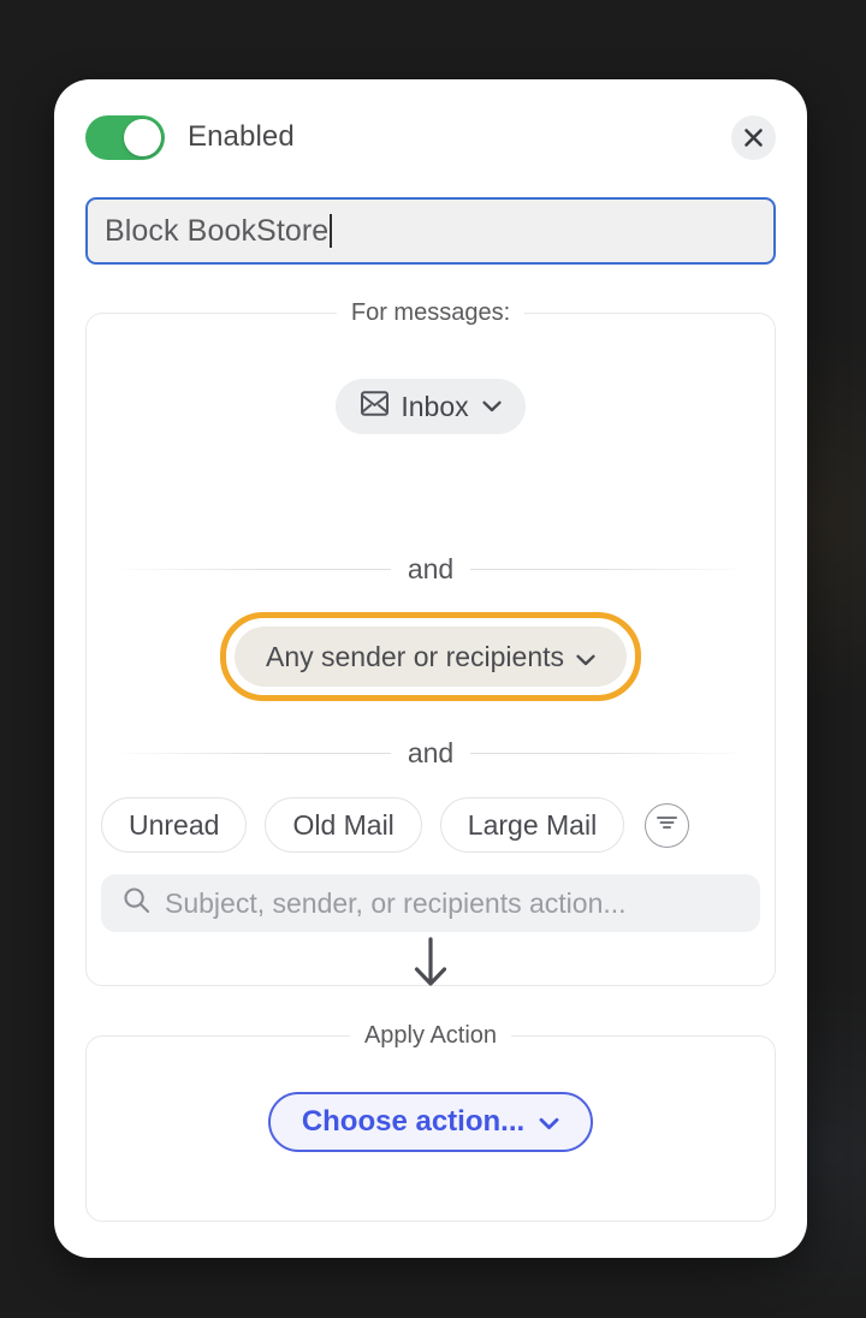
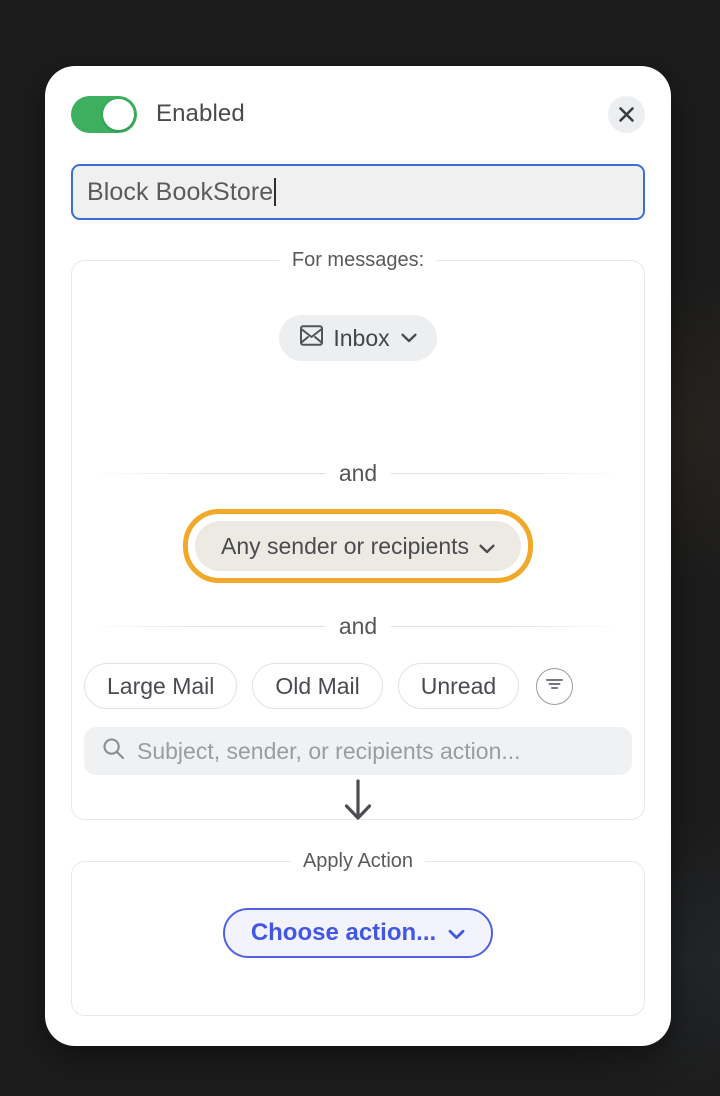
  Enabled
  Block BookStore
  For messages:
  Inbox
  and
  Any sender or recipients
  and
- Unread
+ Large Mail
  Old Mail
- Large Mail
+ Unread
  Subject, sender, or recipients action...
  Apply Action
  Choose action...
